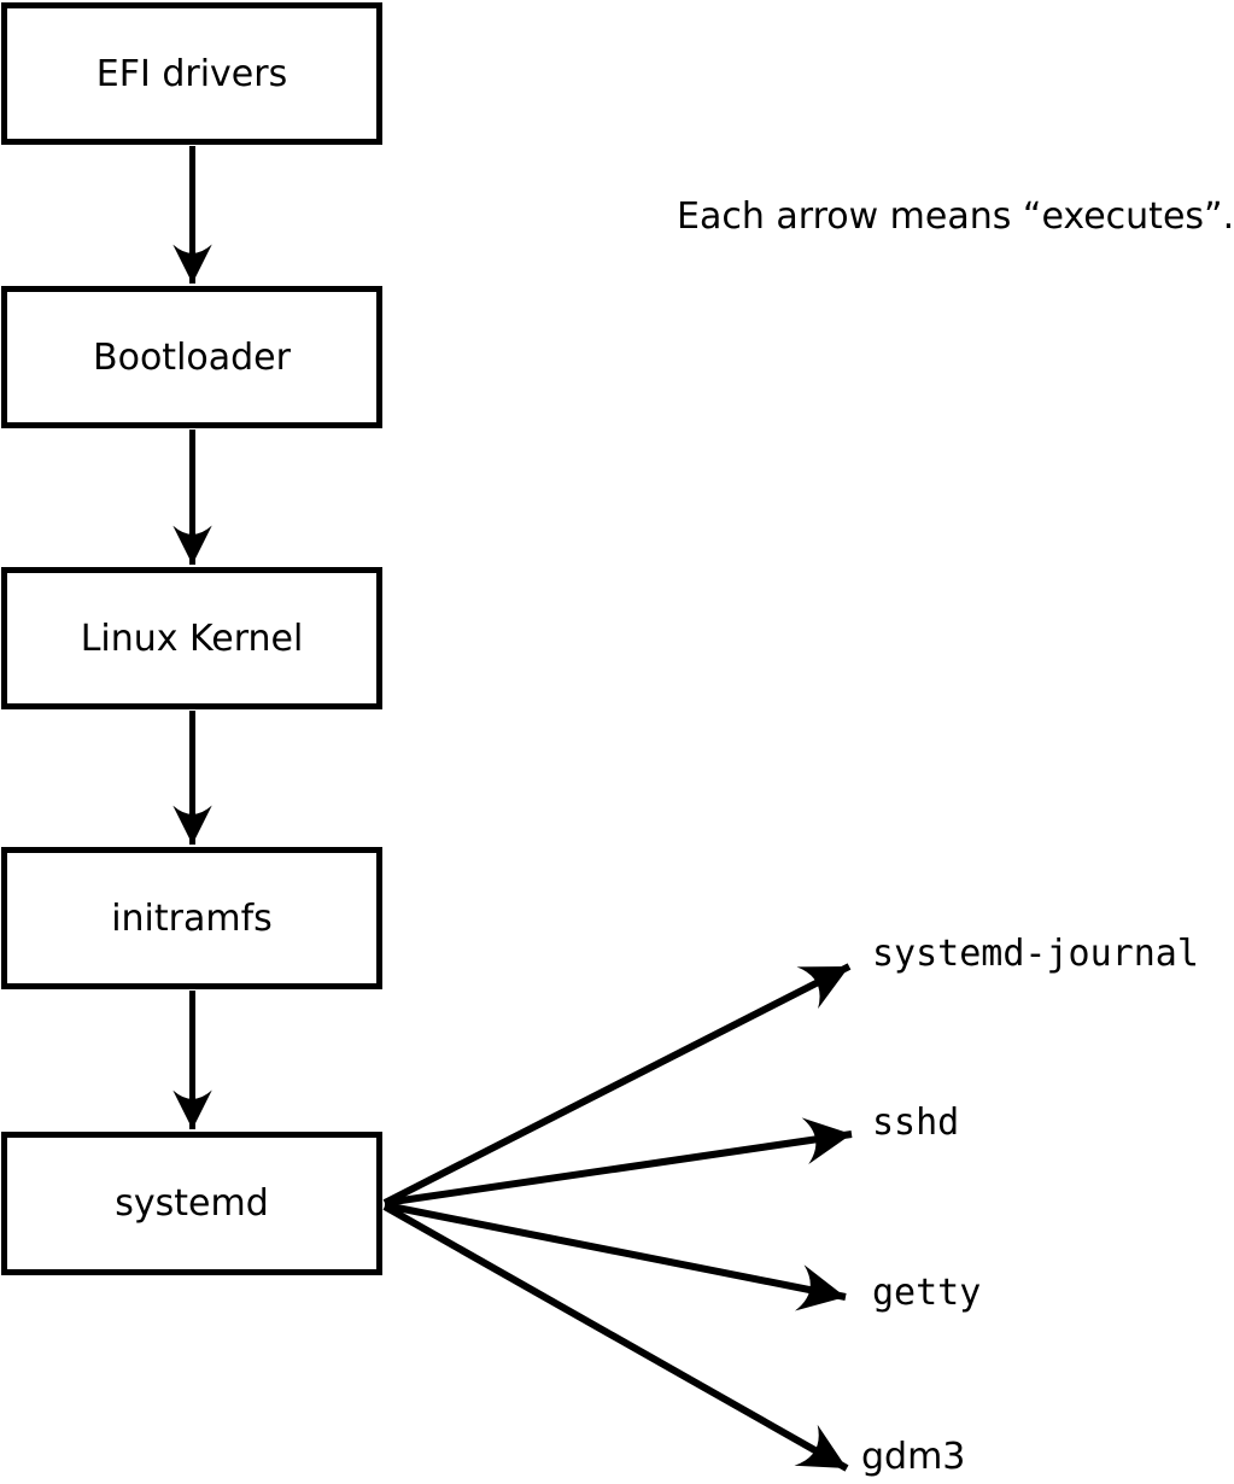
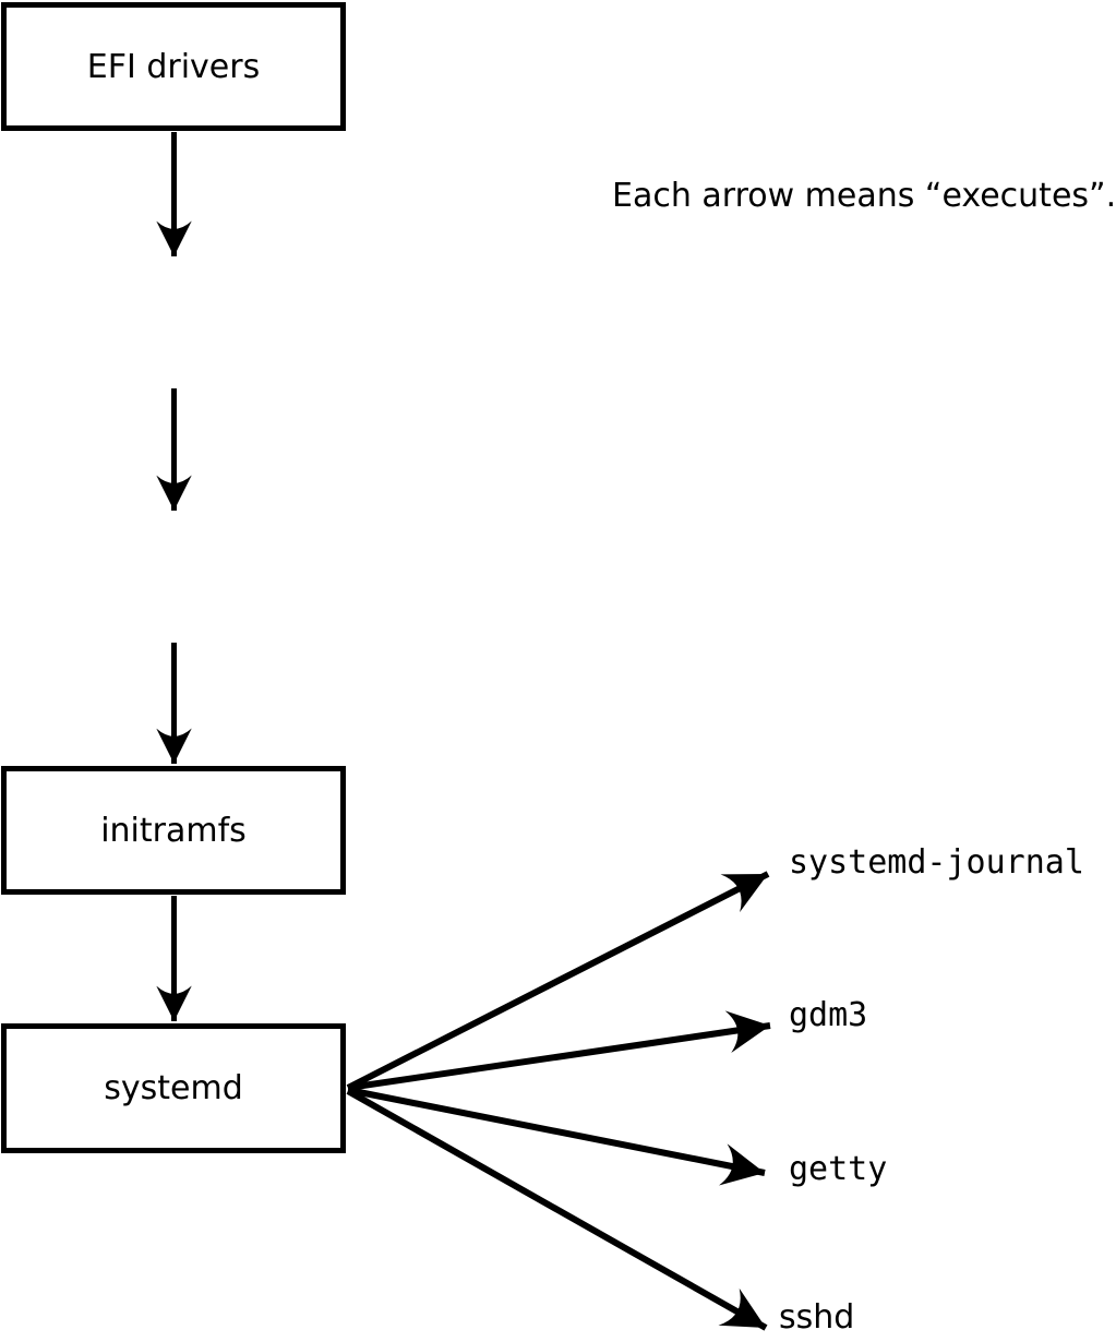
  EFI drivers
- Bootloader
- Linux Kernel
  initramfs
  systemd
  systemd-journal
- sshd
+ gdm3
  getty
- gdm3
+ sshd
  Each arrow means “executes”.
